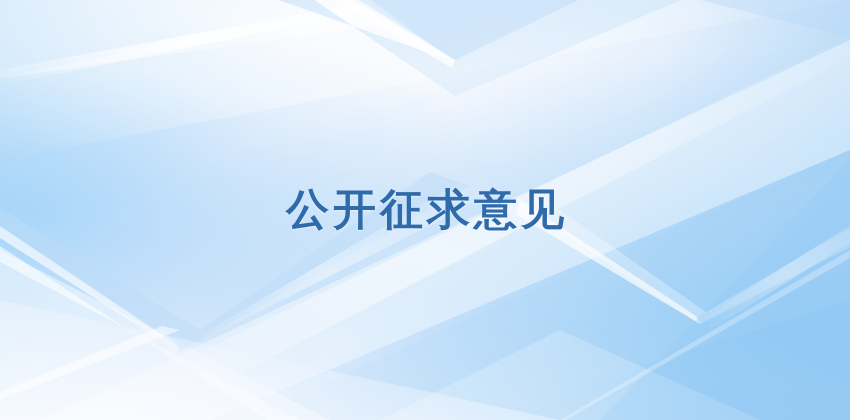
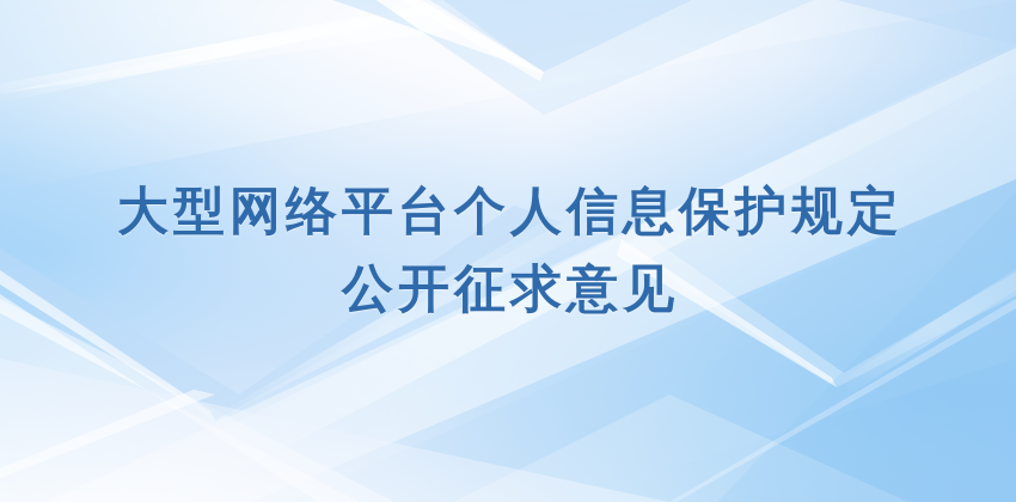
+ 大型网络平台个人信息保护规定
  公开征求意见
